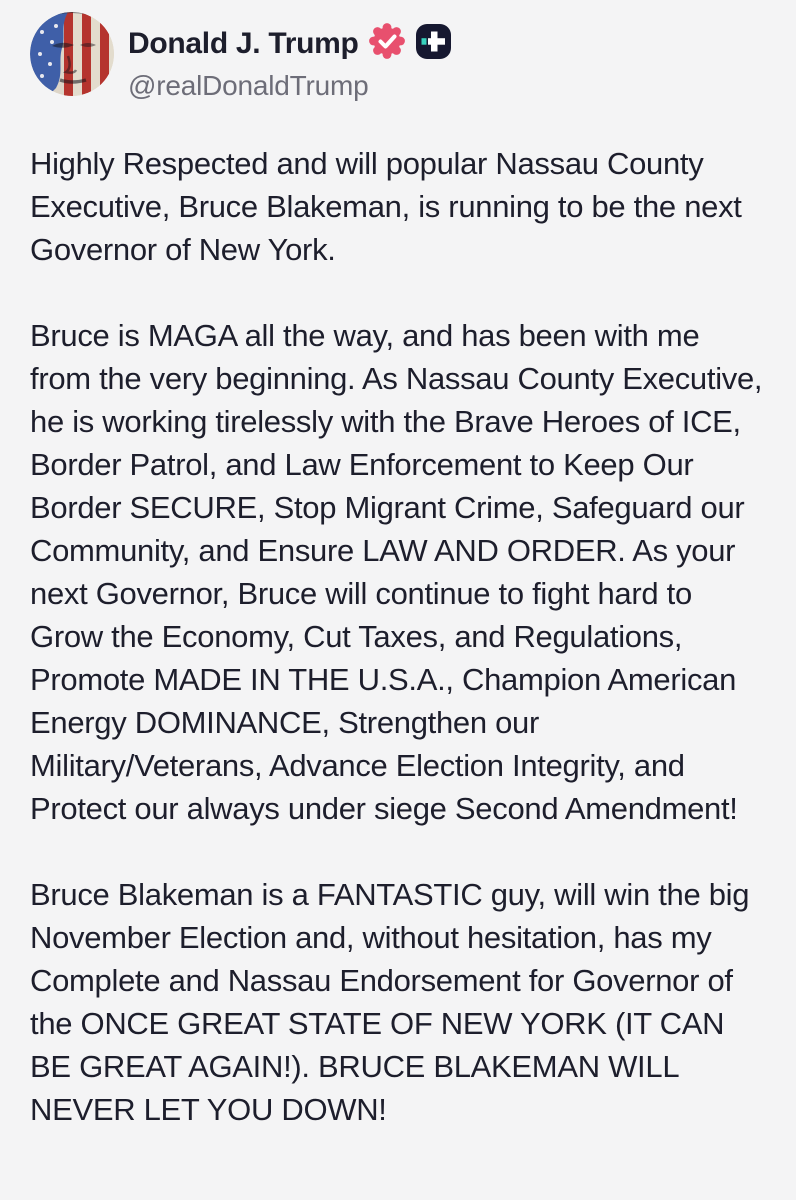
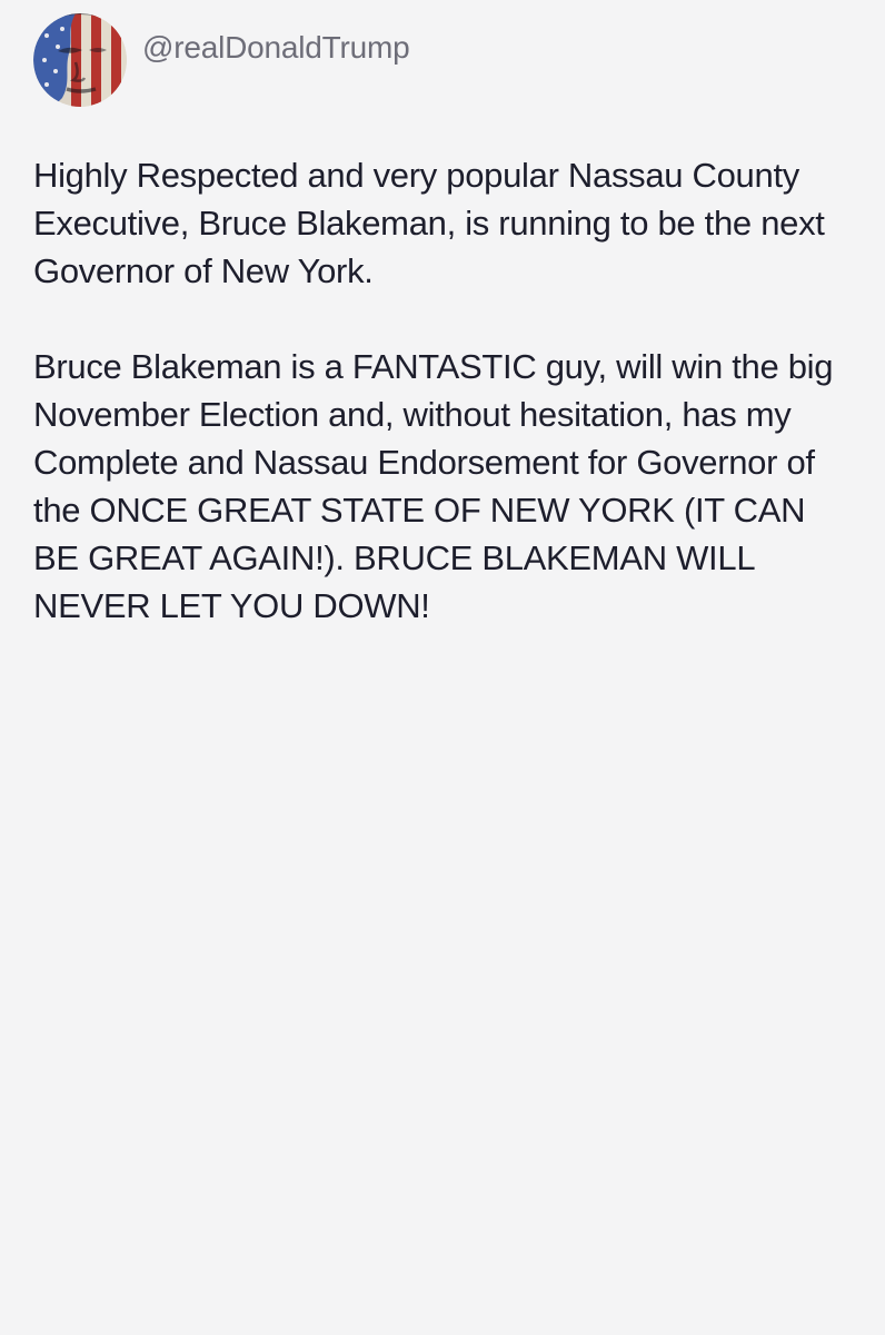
- Donald J. Trump
  @realDonaldTrump
- Highly Respected and will popular Nassau County Executive, Bruce Blakeman, is running to be the next Governor of New York.
+ Highly Respected and very popular Nassau County Executive, Bruce Blakeman, is running to be the next Governor of New York.
- Bruce is MAGA all the way, and has been with me from the very beginning. As Nassau County Executive, he is working tirelessly with the Brave Heroes of ICE, Border Patrol, and Law Enforcement to Keep Our Border SECURE, Stop Migrant Crime, Safeguard our Community, and Ensure LAW AND ORDER. As your next Governor, Bruce will continue to fight hard to Grow the Economy, Cut Taxes, and Regulations, Promote MADE IN THE U.S.A., Champion American Energy DOMINANCE, Strengthen our Military/Veterans, Advance Election Integrity, and Protect our always under siege Second Amendment!
  Bruce Blakeman is a FANTASTIC guy, will win the big November Election and, without hesitation, has my Complete and Nassau Endorsement for Governor of the ONCE GREAT STATE OF NEW YORK (IT CAN BE GREAT AGAIN!). BRUCE BLAKEMAN WILL NEVER LET YOU DOWN!
